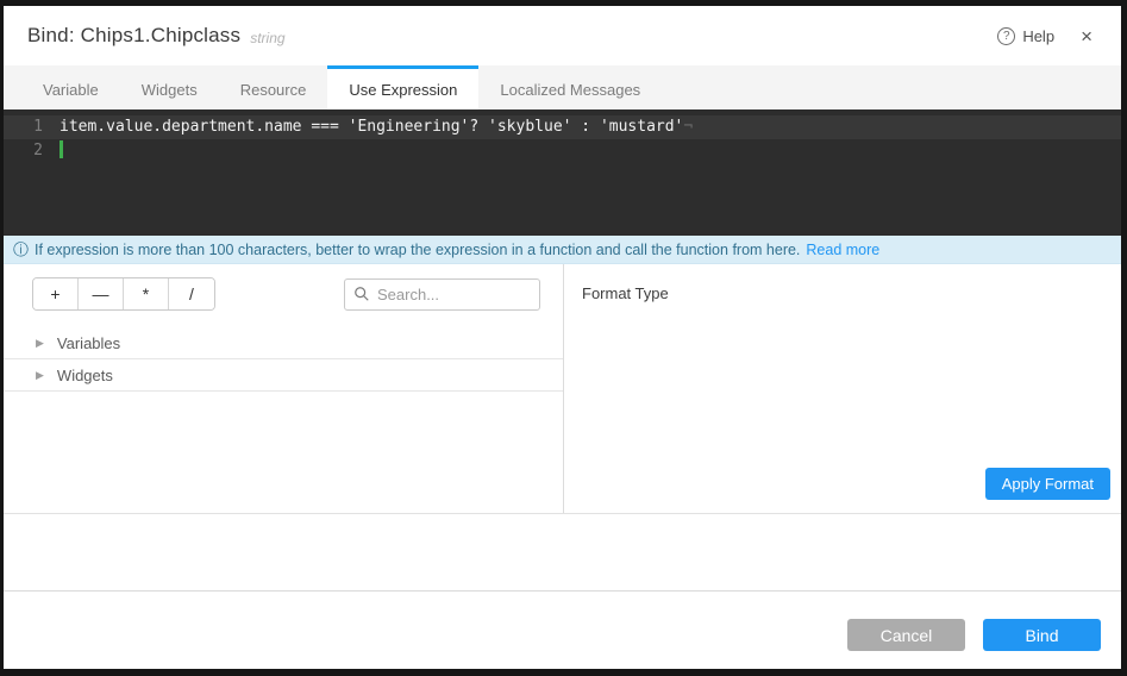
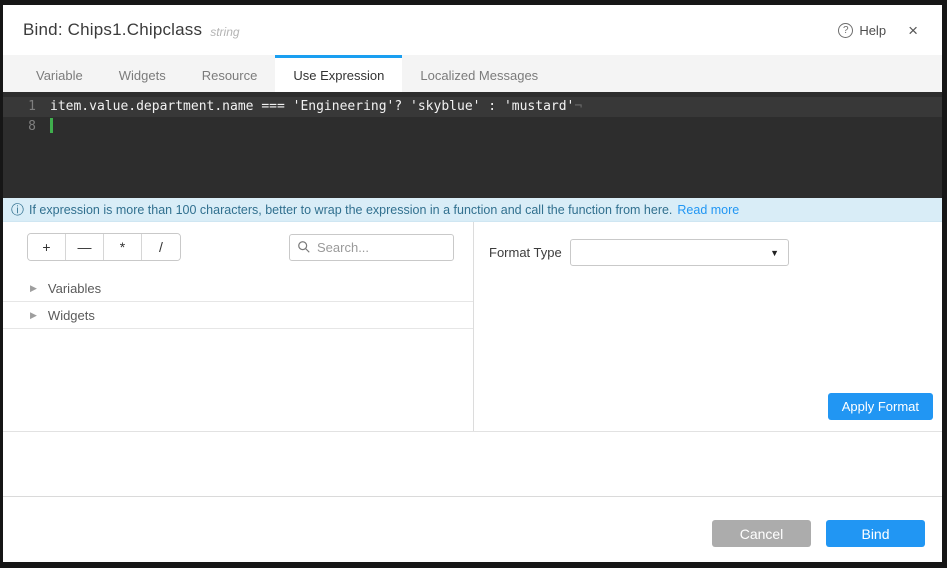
  Bind: Chips1.Chipclass
  string
  ?
  Help
  ×
  Variable
  Widgets
  Resource
  Use Expression
  Localized Messages
  1
  item.value.department.name === 'Engineering'? 'skyblue' : 'mustard'¬
- 2
+ 8
  ⓘ
  If expression is more than 100 characters, better to wrap the expression in a function and call the function from here.
  Read more
  +
  —
  *
  /
  Search...
  ▶
  Variables
  ▶
  Widgets
  Format Type
+ ▼
  Apply Format
  Cancel
  Bind
